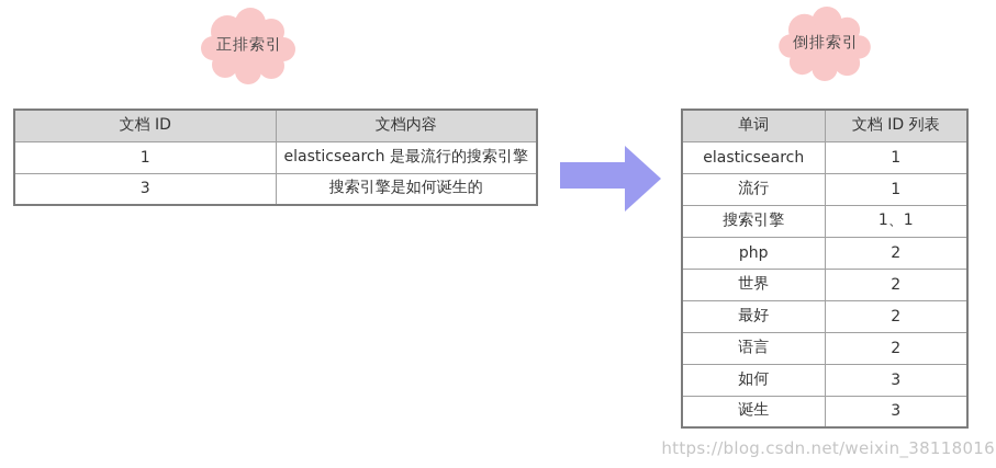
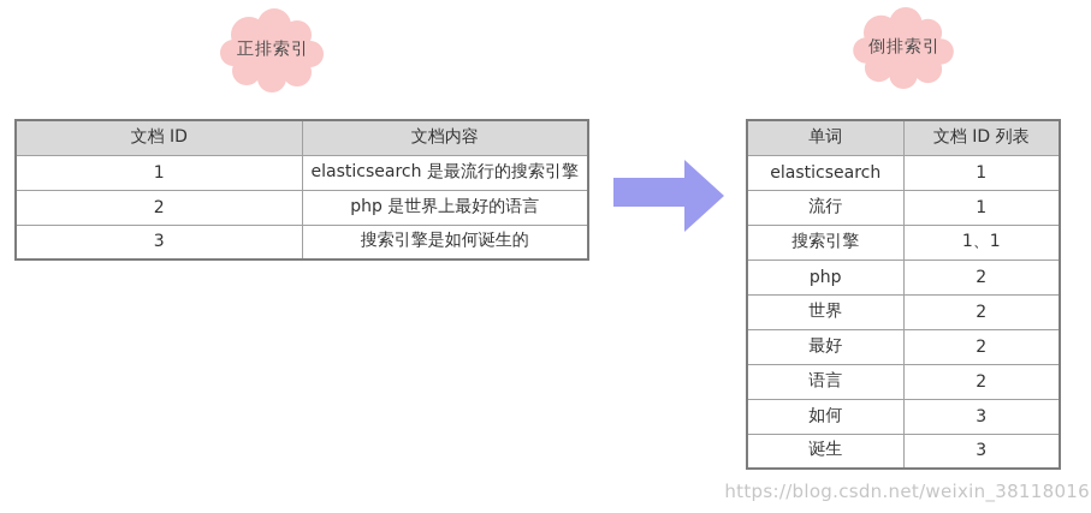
  正排索引
  倒排索引
  文档 ID	文档内容
  1	elasticsearch 是最流行的搜索引擎
+ 2	php 是世界上最好的语言
  3	搜索引擎是如何诞生的
  单词	文档 ID 列表
  elasticsearch	1
  流行	1
  搜索引擎	1、1
  php	2
  世界	2
  最好	2
  语言	2
  如何	3
  诞生	3
  https://blog.csdn.net/weixin_38118016
